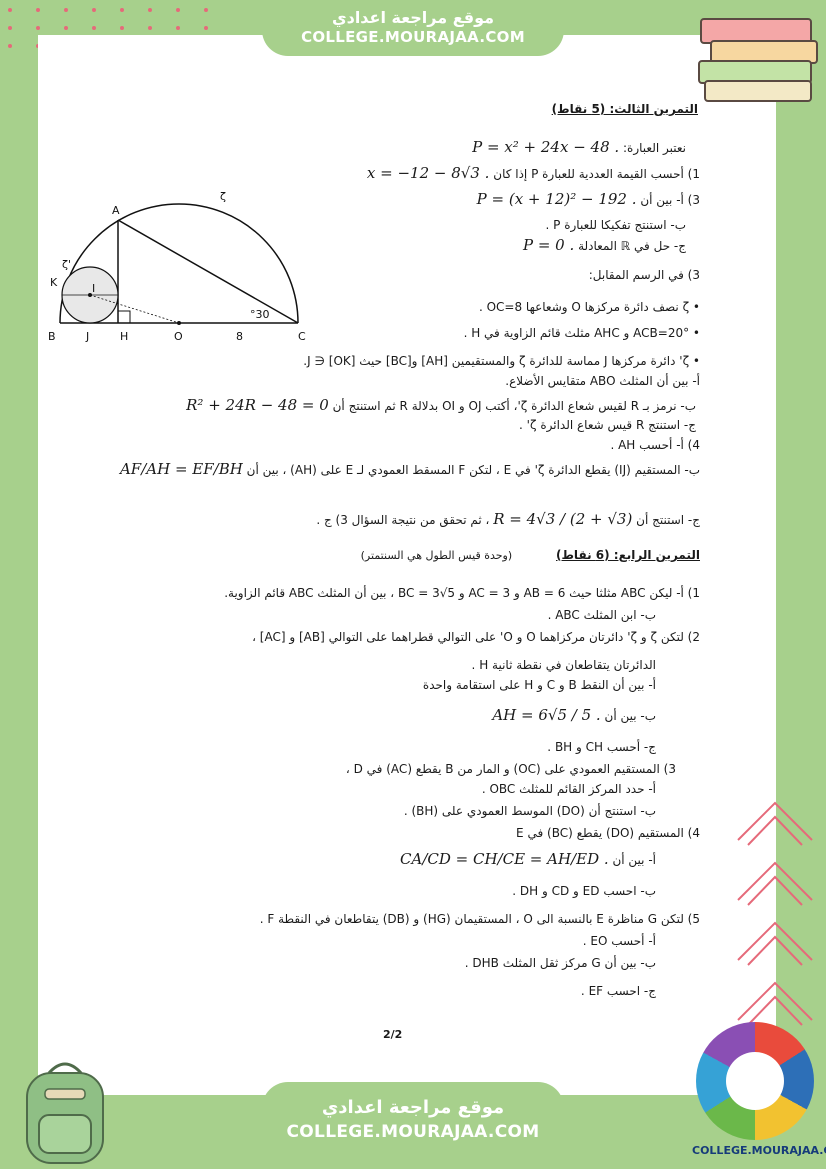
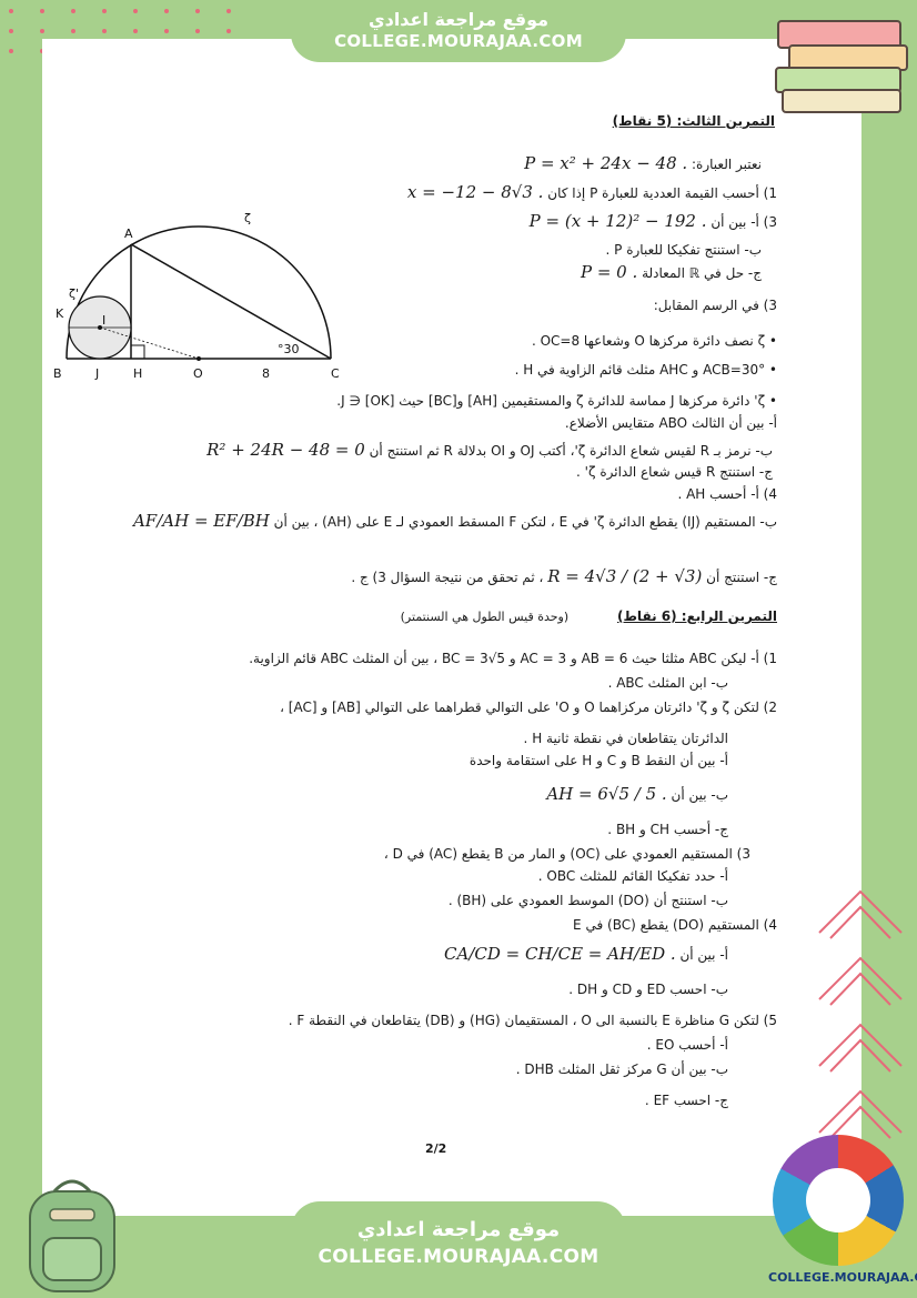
  موقع مراجعة اعدادي
  COLLEGE.MOURAJAA.COM
  التمرين الثالث: (5 نقاط)
  نعتبر العبارة: P = x² + 24x − 48 .
  1) أحسب القيمة العددية للعبارة P إذا كان x = −12 − 8√3 .
  3) أ- بين أن P = (x + 12)² − 192 .
  ب- استنتج تفكيكا للعبارة P .
  ج- حل في ℝ المعادلة P = 0 .
  3) في الرسم المقابل:
  • ζ نصف دائرة مركزها O وشعاعها OC=8 .
- • ACB=20° و AHC مثلث قائم الزاوية في H .
+ • ACB=30° و AHC مثلث قائم الزاوية في H .
  • ζ' دائرة مركزها J مماسة للدائرة ζ والمستقيمين [AH] و[BC] حيث [OK] ∈ J.
- أ- بين أن المثلث ABO متقايس الأضلاع.
+ أ- بين أن الثالث ABO متقايس الأضلاع.
  ب- نرمز بـ R لقيس شعاع الدائرة ζ'، أكتب OJ و OI بدلالة R ثم استنتج أن R² + 24R − 48 = 0
  ج- استنتج R قيس شعاع الدائرة ζ' .
  4) أ- أحسب AH .
  ب- المستقيم (IJ) يقطع الدائرة ζ' في E ، لتكن F المسقط العمودي لـ E على (AH) ، بين أن AF/AH = EF/BH
  ج- استنتج أن R = 4√3 / (2 + √3) ، ثم تحقق من نتيجة السؤال 3) ج .
  التمرين الرابع: (6 نقاط) (وحدة قيس الطول هي السنتمتر)
  1) أ- ليكن ABC مثلثا حيث AB = 6 و AC = 3 و BC = 3√5 ، بين أن المثلث ABC قائم الزاوية.
  ب- ابن المثلث ABC .
  2) لتكن ζ و ζ' دائرتان مركزاهما O و O' على التوالي قطراهما على التوالي [AB] و [AC] ،
  الدائرتان يتقاطعان في نقطة ثانية H .
  أ- بين أن النقط B و C و H على استقامة واحدة
  ب- بين أن AH = 6√5 / 5 .
  ج- أحسب CH و BH .
  3) المستقيم العمودي على (OC) و المار من B يقطع (AC) في D ،
- أ- حدد المركز القائم للمثلث OBC .
+ أ- حدد تفكيكا القائم للمثلث OBC .
  ب- استنتج أن (DO) الموسط العمودي على (BH) .
  4) المستقيم (DO) يقطع (BC) في E
  أ- بين أن CA/CD = CH/CE = AH/ED .
  ب- احسب ED و CD و DH .
  5) لتكن G مناظرة E بالنسبة الى O ، المستقيمان (HG) و (DB) يتقاطعان في النقطة F .
  أ- أحسب EO .
  ب- بين أن G مركز ثقل المثلث DHB .
  ج- احسب EF .
  2/2
  A
  ζ
  ζ'
  K
  I
  B
  J
  H
  O
  8
  °30
  C
  COLLEGE.MOURAJAA.
  موقع مراجعة اعدادي
  COLLEGE.MOURAJAA.COM
